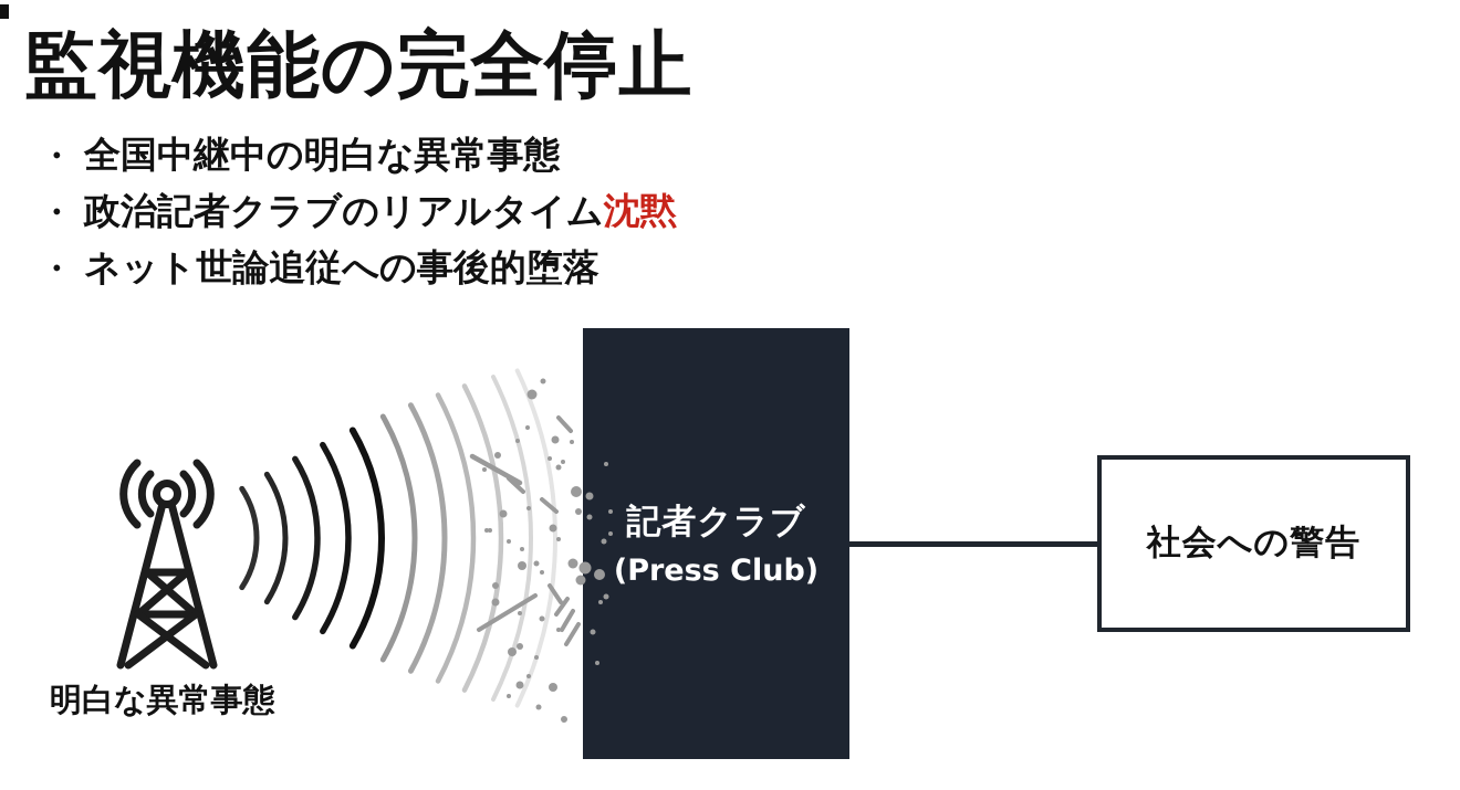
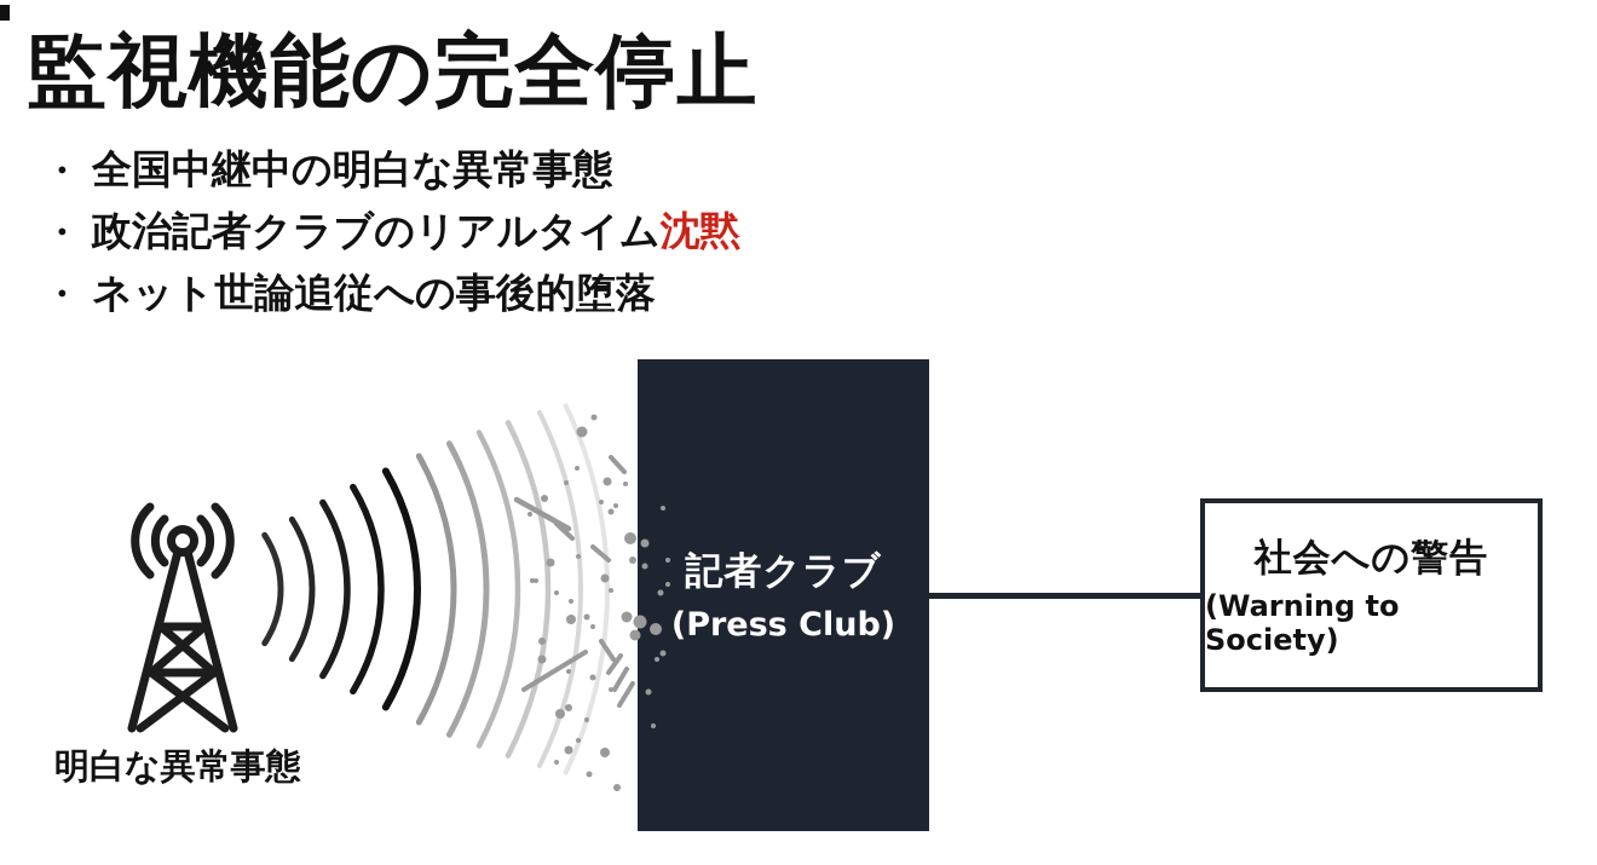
  監視機能の完全停止
  ・
  全国中継中の明白な異常事態
  ・
  政治記者クラブのリアルタイム
  沈黙
  ・
  ネット世論追従への事後的堕落
  明白な異常事態
  記者クラブ
  (Press Club)
  社会への警告
+ (Warning to Society)
